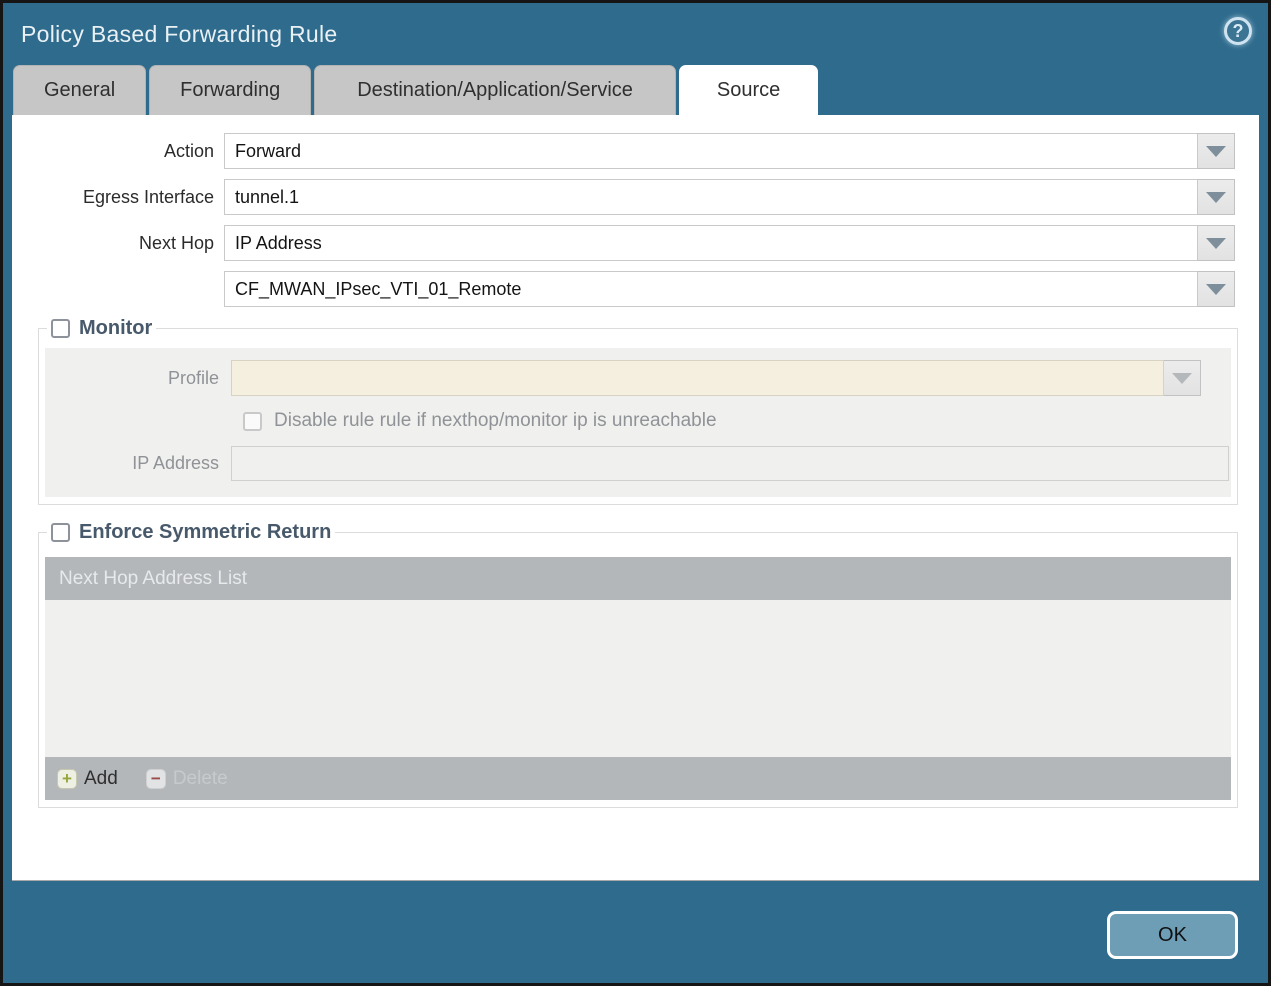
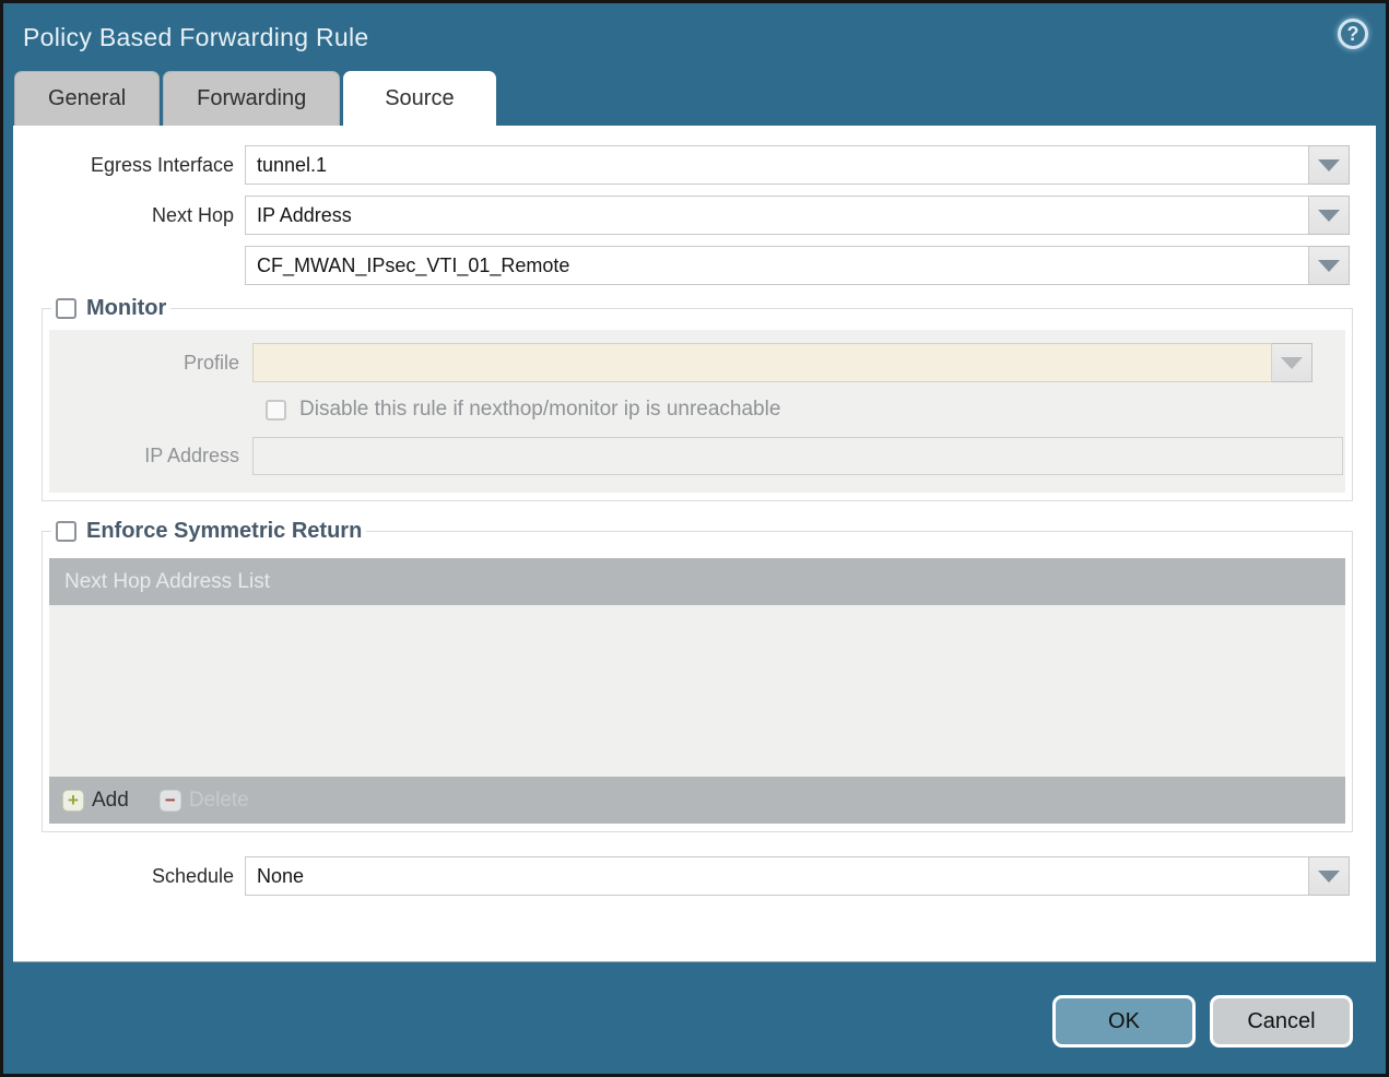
  Policy Based Forwarding Rule
  ?
  General
  Forwarding
- Destination/Application/Service
  Source
- Action
- Forward
  Egress Interface
  tunnel.1
  Next Hop
  IP Address
  CF_MWAN_IPsec_VTI_01_Remote
  Monitor
  Profile
- Disable rule rule if nexthop/monitor ip is unreachable
+ Disable this rule if nexthop/monitor ip is unreachable
  IP Address
  Enforce Symmetric Return
  Next Hop Address List
  +
  Add
  −
+ Schedule
+ None
  OK
+ Cancel
